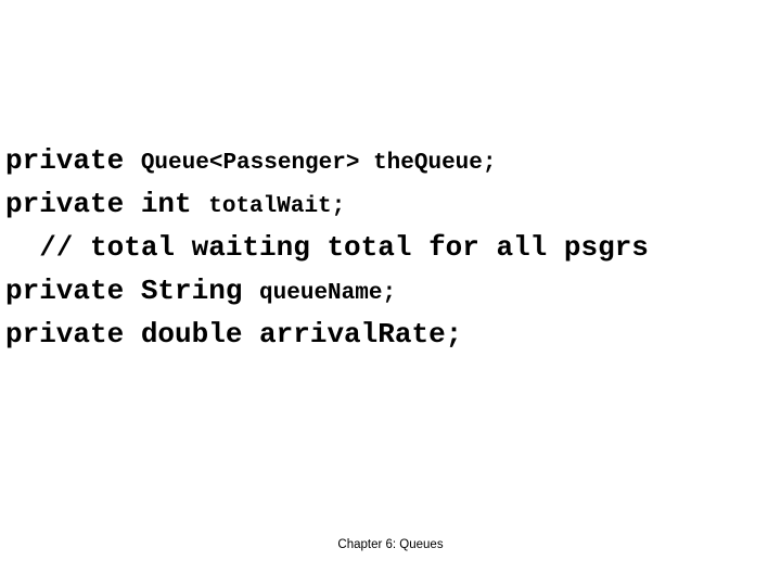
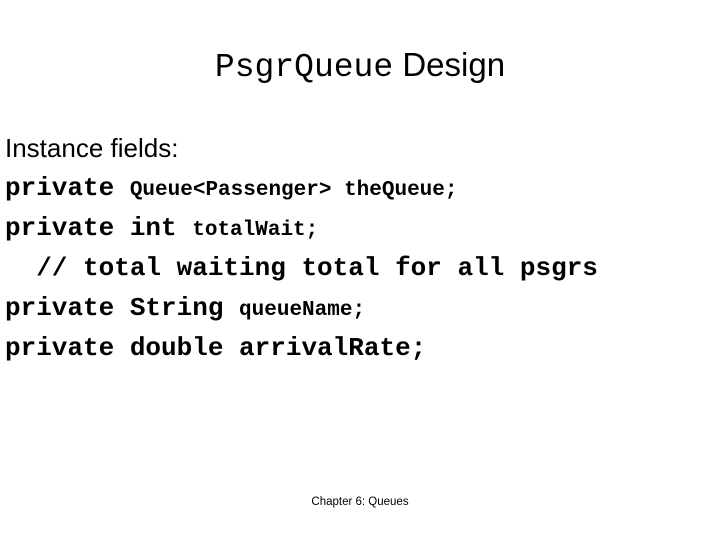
+ PsgrQueue Design
+ Instance fields:
  private Queue<Passenger> theQueue;
  private int totalWait;
  // total waiting total for all psgrs
  private String queueName;
  private double arrivalRate;
  Chapter 6: Queues
